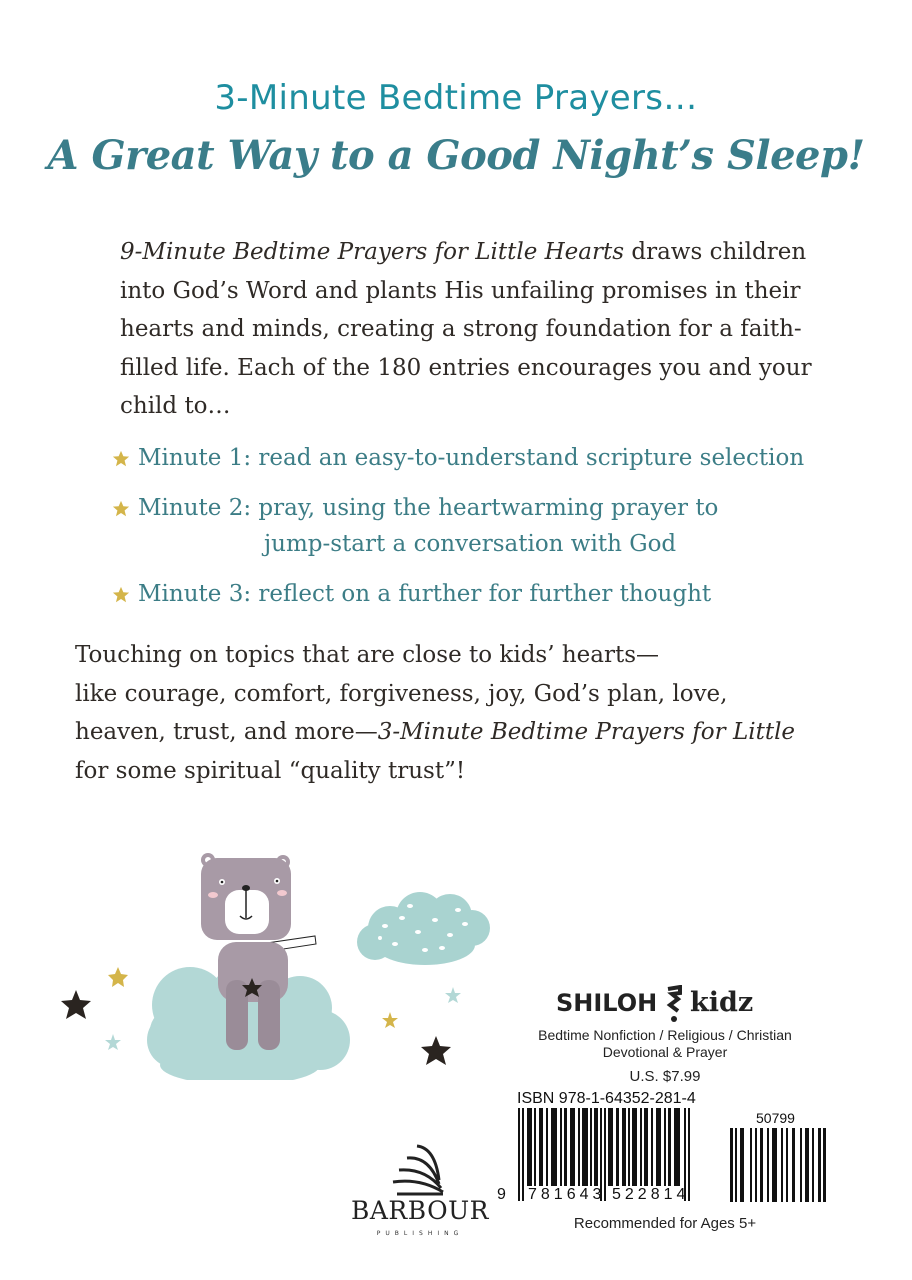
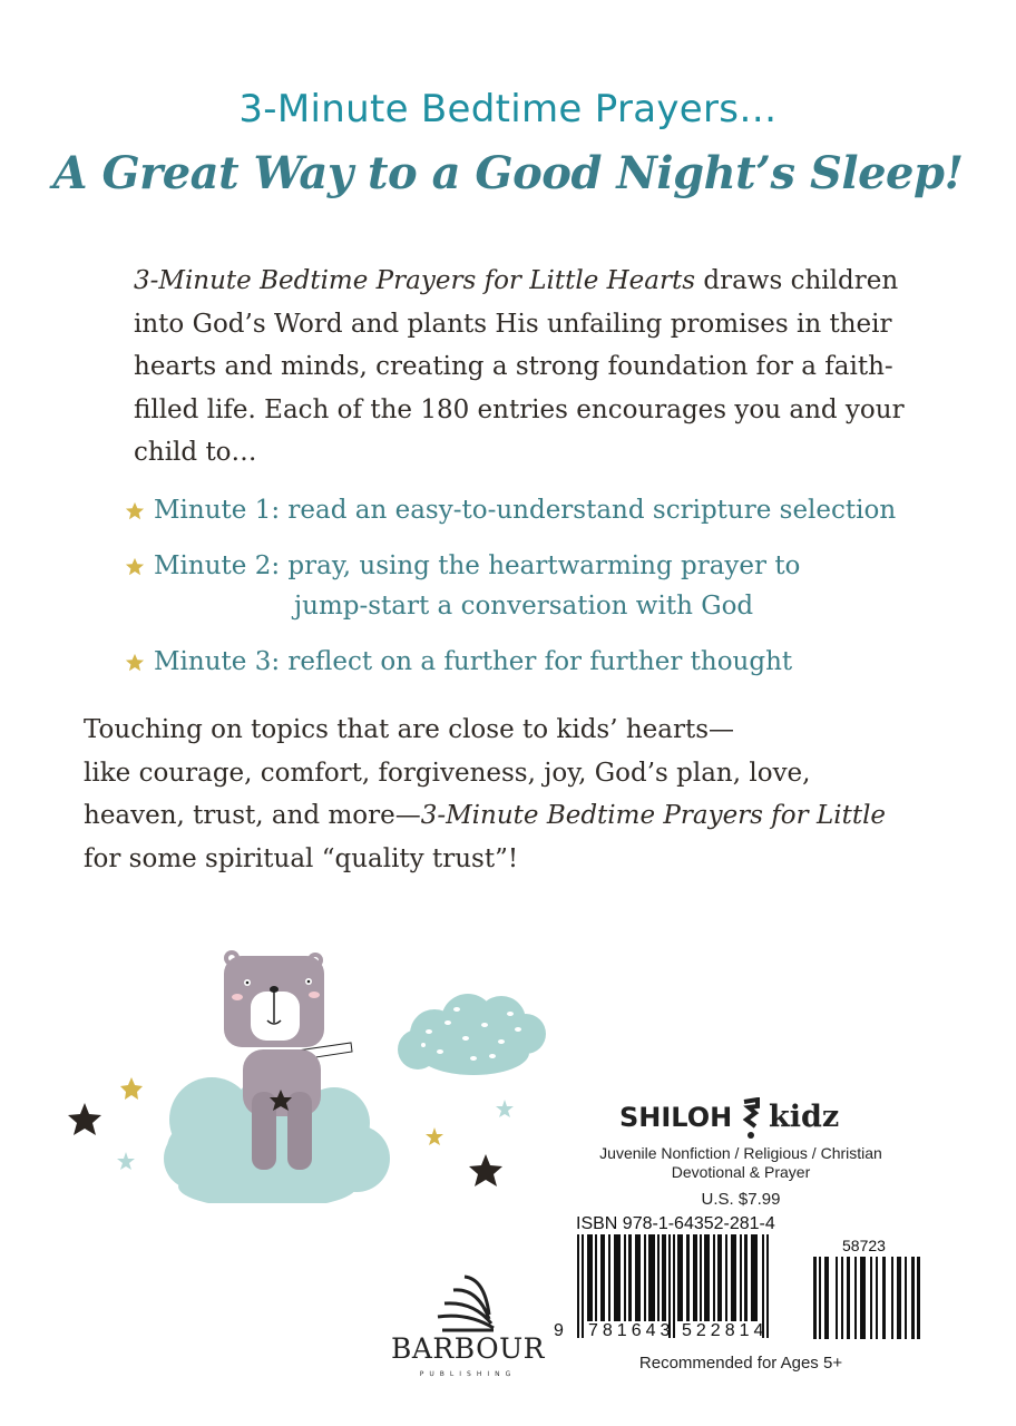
  3-Minute Bedtime Prayers…
  A Great Way to a Good Night’s Sleep!
- 9-Minute Bedtime Prayers for Little Hearts draws children
+ 3-Minute Bedtime Prayers for Little Hearts draws children
  into God’s Word and plants His unfailing promises in their
  hearts and minds, creating a strong foundation for a faith-
  filled life. Each of the 180 entries encourages you and your
  child to…
  Minute 1: read an easy-to-understand scripture selection
  Minute 2: pray, using the heartwarming prayer to
  jump-start a conversation with God
  Minute 3: reflect on a further for further thought
  Touching on topics that are close to kids’ hearts—
  like courage, comfort, forgiveness, joy, God’s plan, love,
  heaven, trust, and more—3-Minute Bedtime Prayers for Little
  for some spiritual “quality trust”!
  SHILOH
  kidz
- Bedtime Nonfiction / Religious / Christian
+ Juvenile Nonfiction / Religious / Christian
  Devotional & Prayer
  U.S. $7.99
  ISBN 978-1-64352-281-4
  9
  781643
  522814
- 50799
+ 58723
  Recommended for Ages 5+
  BARBOUR
